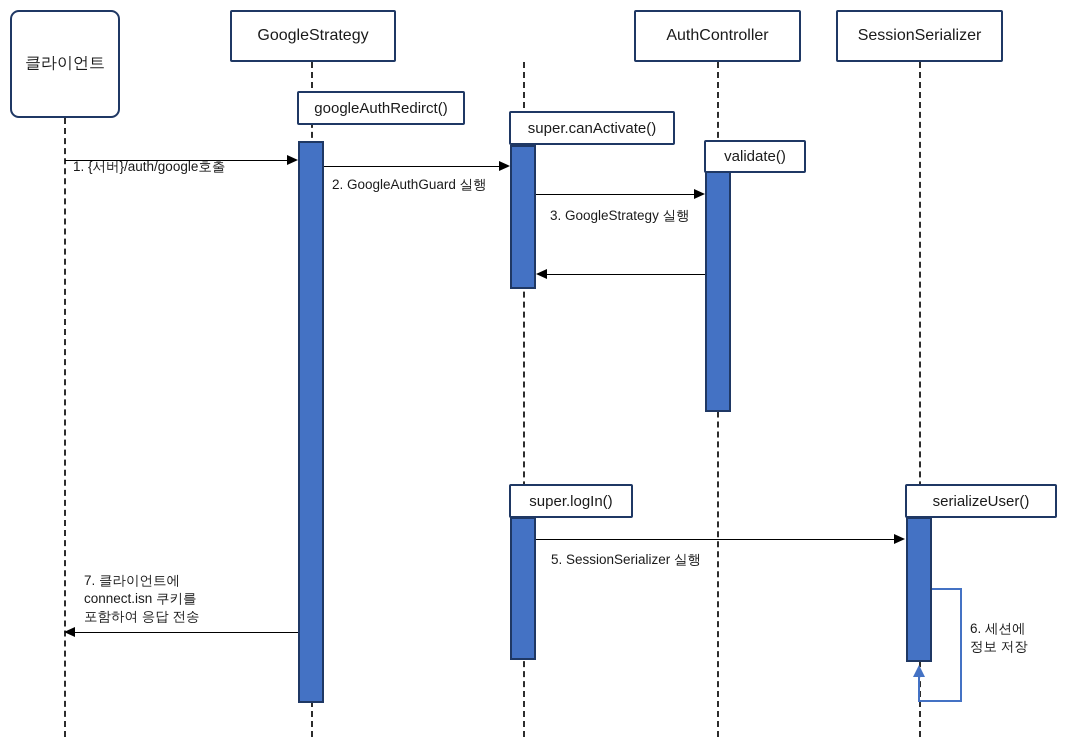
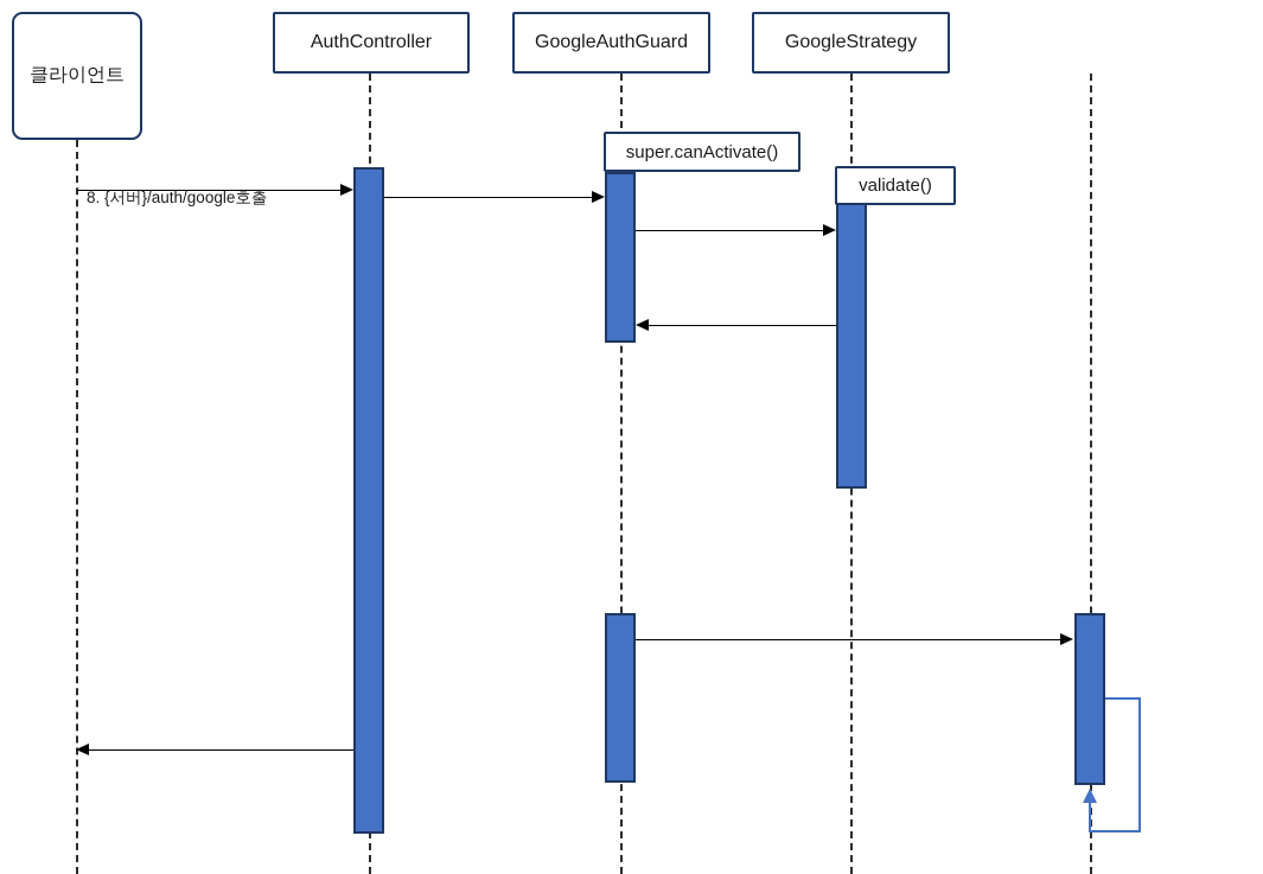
  클라이언트
- GoogleStrategy
+ AuthController
+ GoogleAuthGuard
- AuthController
+ GoogleStrategy
- SessionSerializer
- googleAuthRedirct()
  super.canActivate()
  validate()
- super.logIn()
- serializeUser()
- 1. {서버}/auth/google호출
+ 8. {서버}/auth/google호출
- 2. GoogleAuthGuard 실행
- 3. GoogleStrategy 실행
- 5. SessionSerializer 실행
- 6. 세션에
- 정보 저장
- 7. 클라이언트에
- connect.isn 쿠키를
- 포함하여 응답 전송
